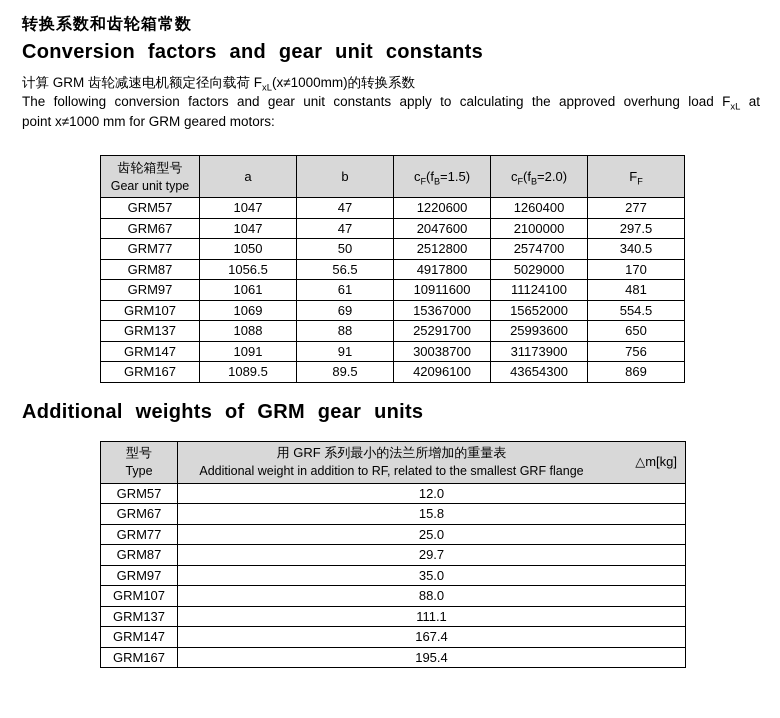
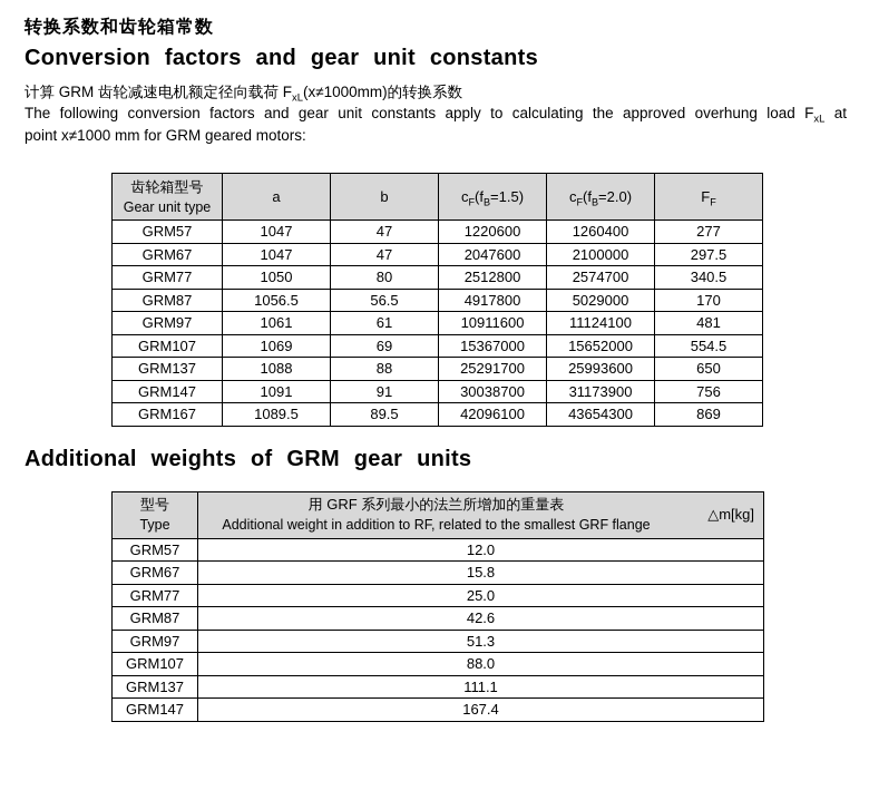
  转换系数和齿轮箱常数
  Conversion factors and gear unit constants
  计算 GRM 齿轮减速电机额定径向载荷 FxL(x≠1000mm)的转换系数
  The following conversion factors and gear unit constants apply to calculating the approved overhung load FxL at
  point x≠1000 mm for GRM geared motors:
  齿轮箱型号 Gear unit type	a	b	cF(fB=1.5)	cF(fB=2.0)	FF
  GRM57	1047	47	1220600	1260400	277
  GRM67	1047	47	2047600	2100000	297.5
- GRM77	1050	50	2512800	2574700	340.5
+ GRM77	1050	80	2512800	2574700	340.5
  GRM87	1056.5	56.5	4917800	5029000	170
  GRM97	1061	61	10911600	11124100	481
  GRM107	1069	69	15367000	15652000	554.5
  GRM137	1088	88	25291700	25993600	650
  GRM147	1091	91	30038700	31173900	756
  GRM167	1089.5	89.5	42096100	43654300	869
  Additional weights of GRM gear units
  型号 Type	用 GRF 系列最小的法兰所增加的重量表 Additional weight in addition to RF, related to the smallest GRF flange △m[kg]
  GRM57	12.0
  GRM67	15.8
  GRM77	25.0
- GRM87	29.7
+ GRM87	42.6
- GRM97	35.0
+ GRM97	51.3
  GRM107	88.0
  GRM137	111.1
  GRM147	167.4
- GRM167	195.4
